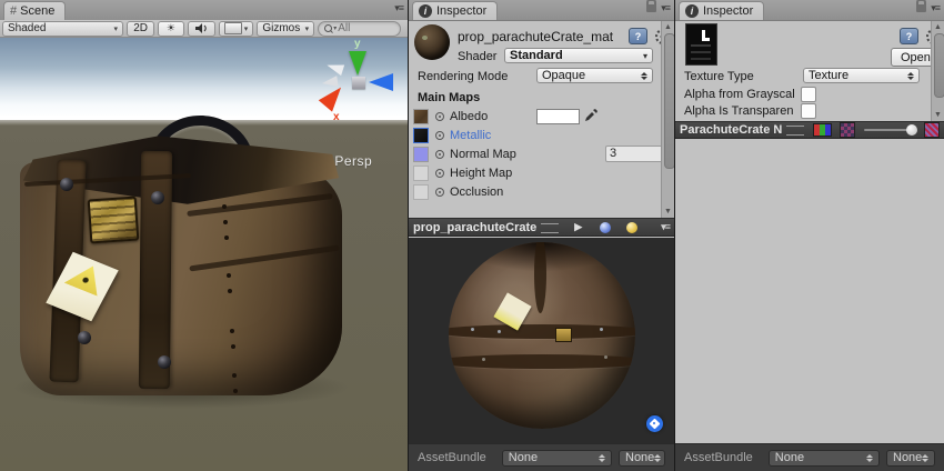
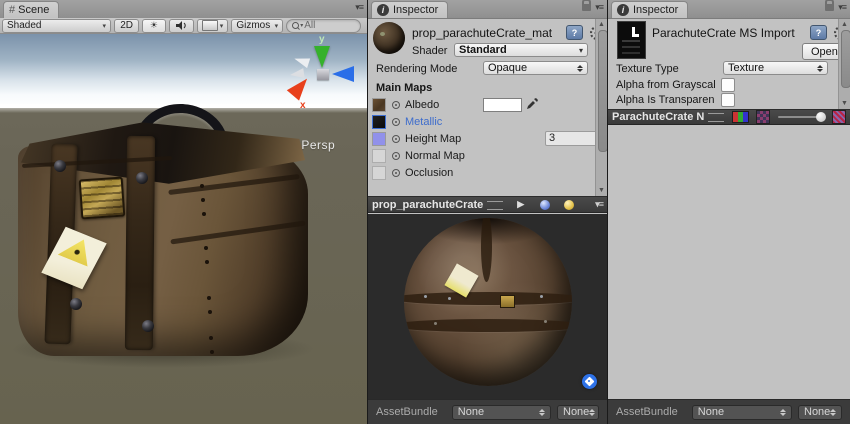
  #
  Scene
  ▾≡
  Shaded
  2D
  ☀
  Gizmos
  All
  y
  x
  Persp
  i
  Inspector
  ▾≡
  prop_parachuteCrate_mat
  ?
  Shader
  Standard
  ▾
  Rendering Mode
  Opaque
  Main Maps
  Albedo
  Metallic
- Normal Map
+ Height Map
  3
- Height Map
+ Normal Map
  Occlusion
  prop_parachuteCrate
  ▶
  ▾≡
  AssetBundle
  None
  None
  i
  Inspector
  ▾≡
+ ParachuteCrate MS Import
  ?
  Open
  Texture Type
  Texture
  Alpha from Grayscal
  Alpha Is Transparen
  ParachuteCrate N
  AssetBundle
  None
  None
